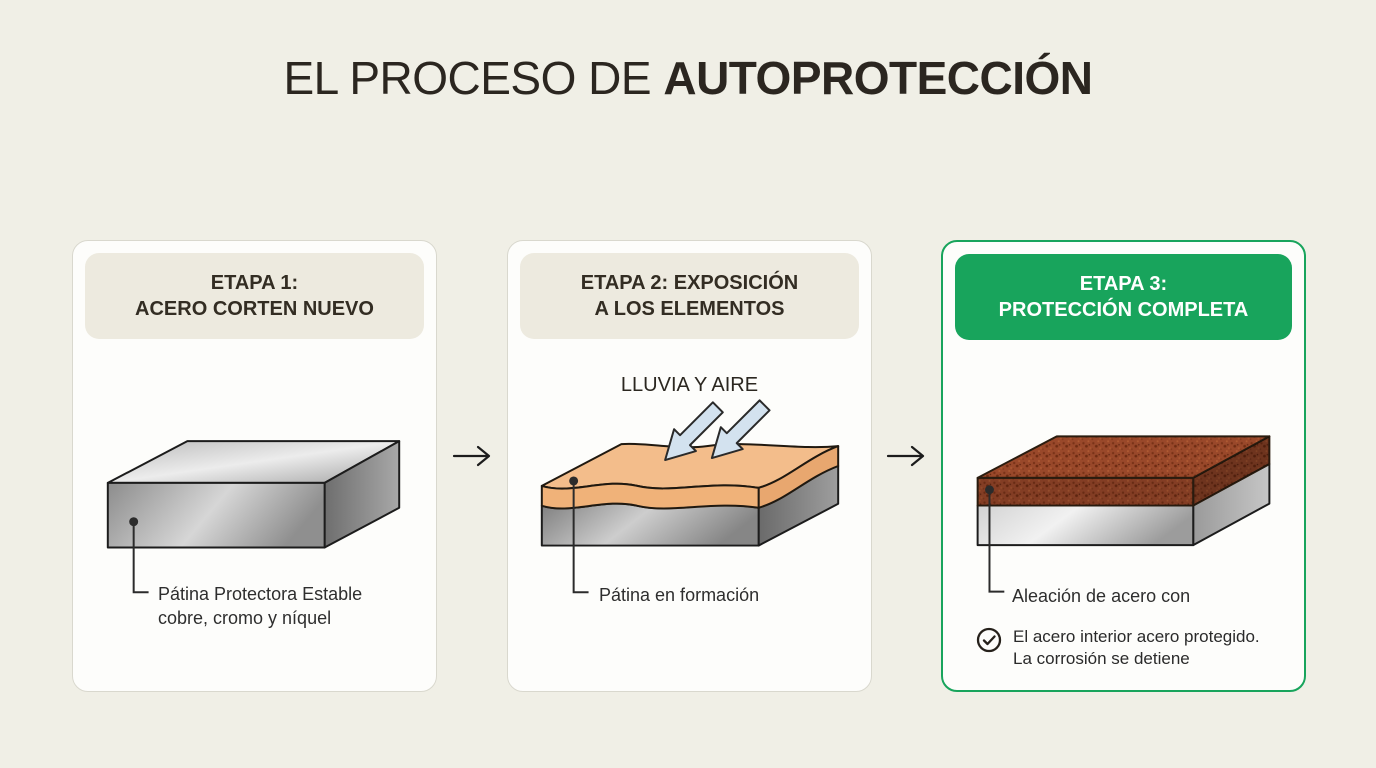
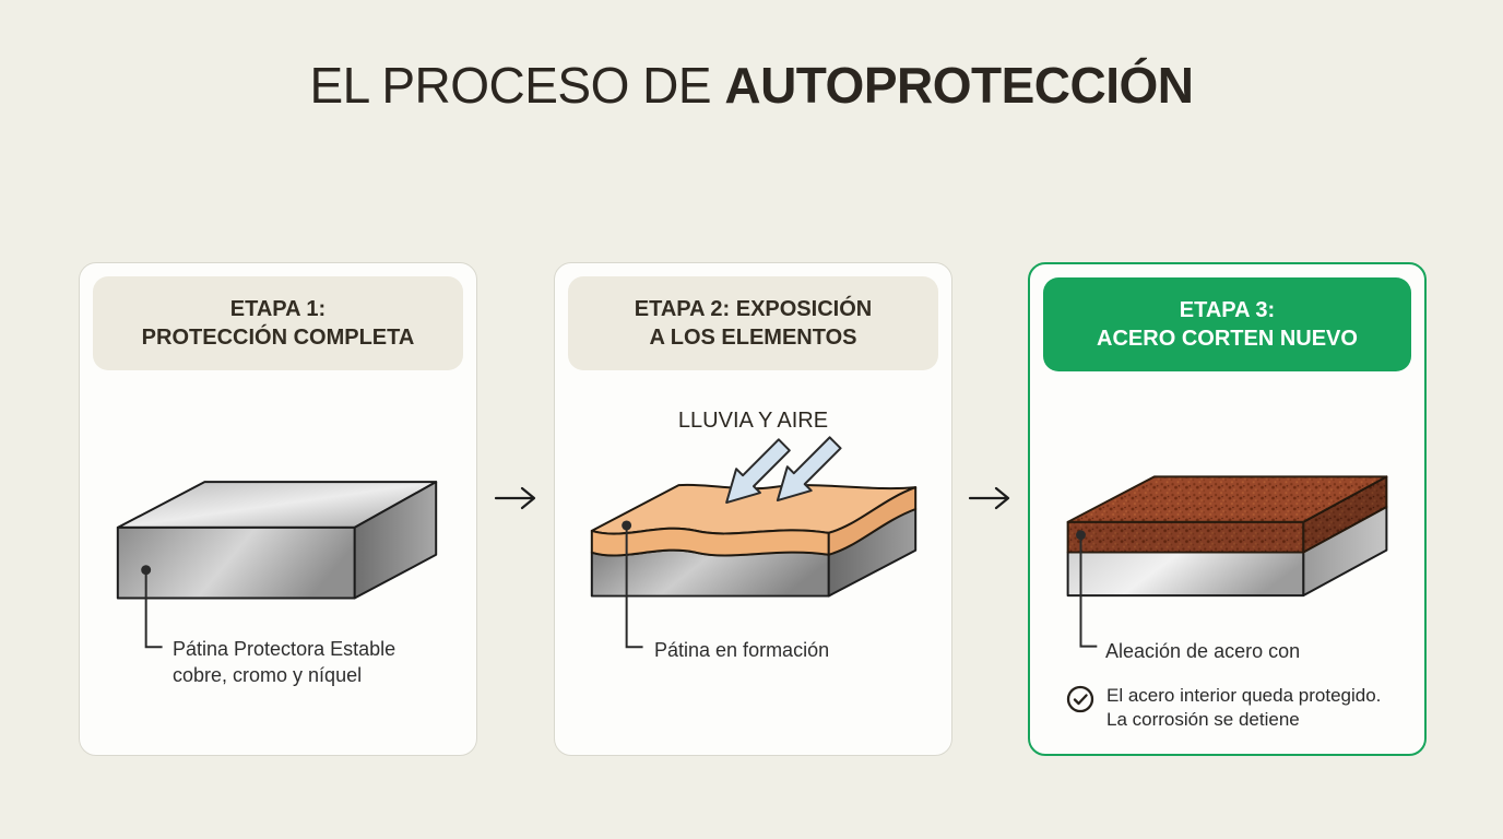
  EL PROCESO DE AUTOPROTECCIÓN
  ETAPA 1:
- ACERO CORTEN NUEVO
+ PROTECCIÓN COMPLETA
  Pátina Protectora Estable
  cobre, cromo y níquel
  ETAPA 2: EXPOSICIÓN
  A LOS ELEMENTOS
  LLUVIA Y AIRE
  Pátina en formación
  ETAPA 3:
- PROTECCIÓN COMPLETA
+ ACERO CORTEN NUEVO
  Aleación de acero con
- El acero interior acero protegido.
+ El acero interior queda protegido.
  La corrosión se detiene
